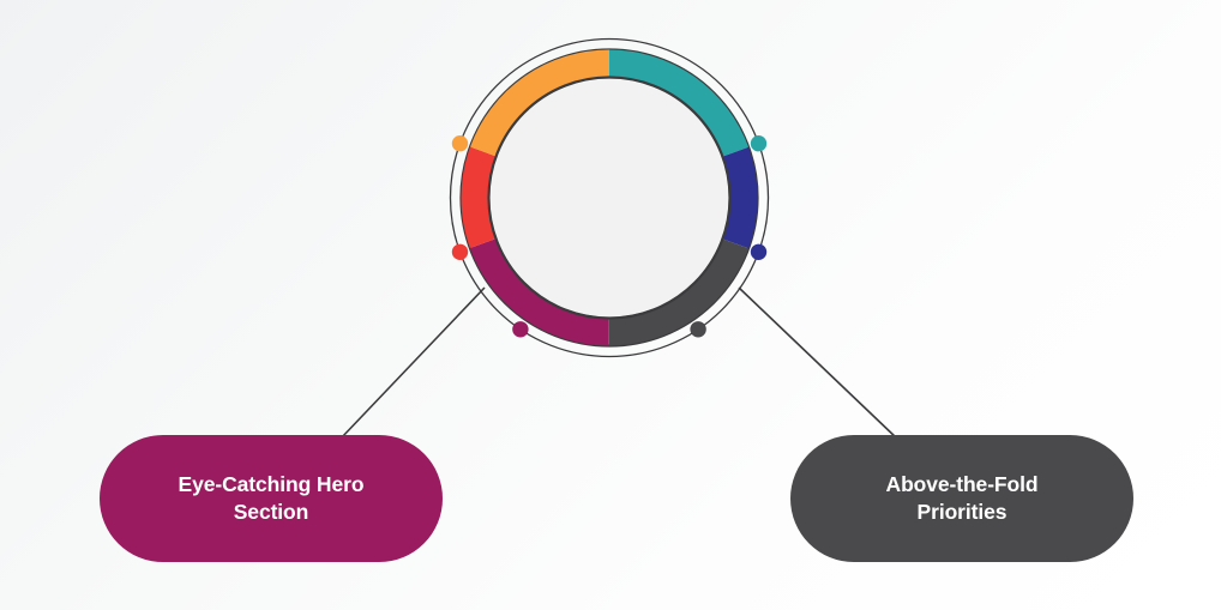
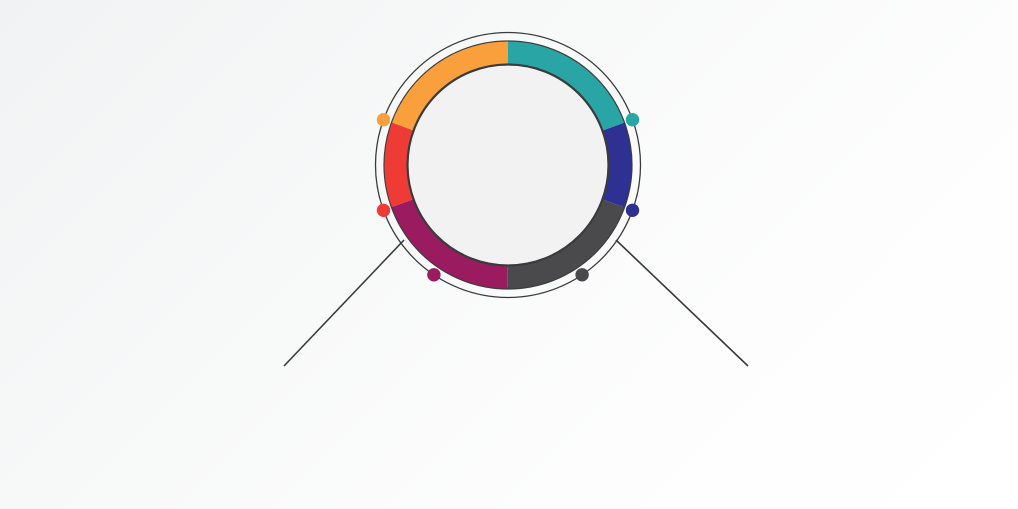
- Eye-Catching Hero
- Section
- Above-the-Fold
- Priorities
